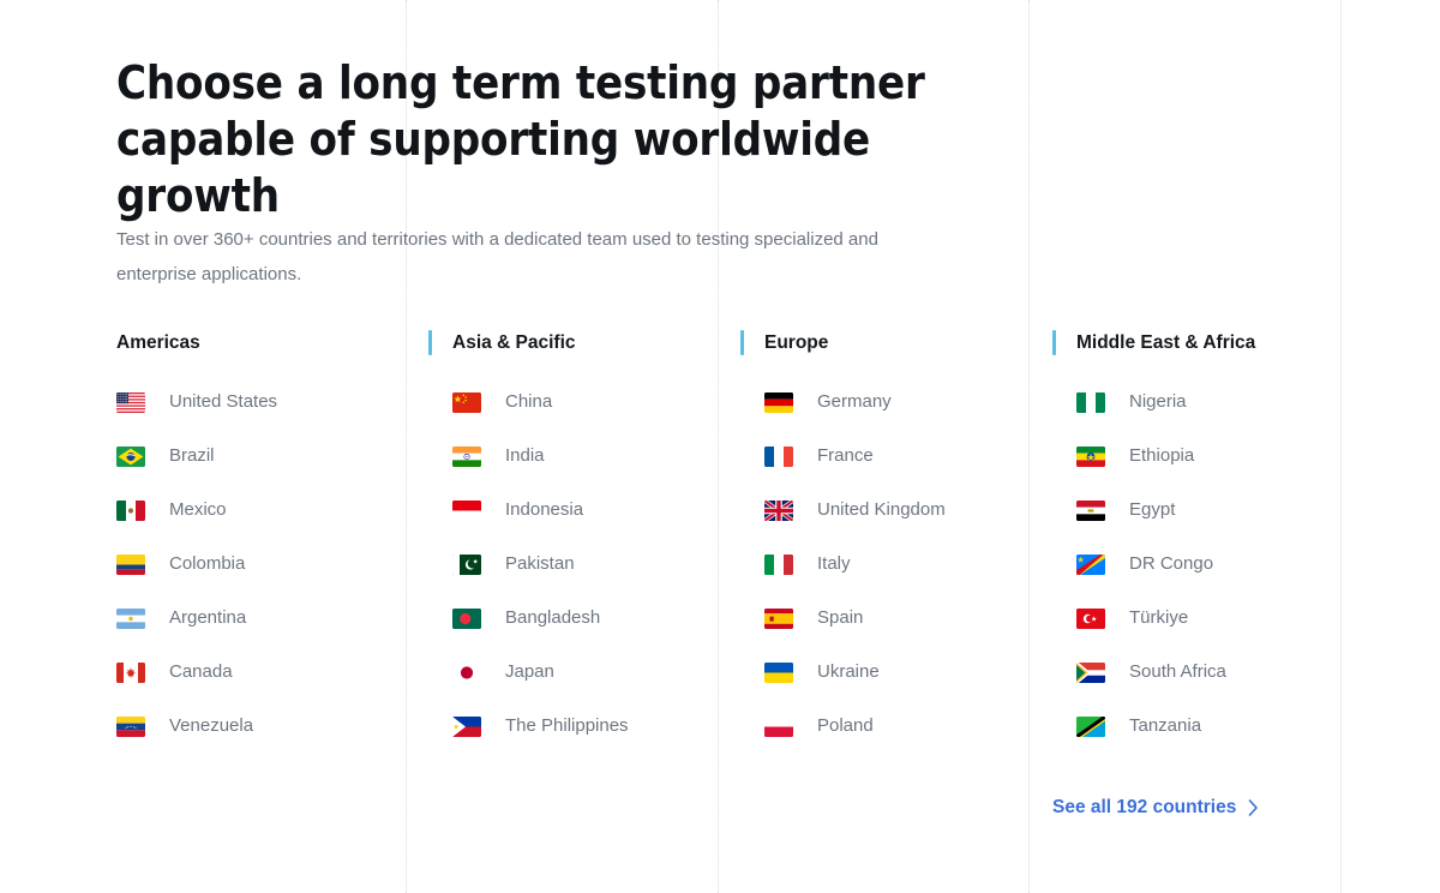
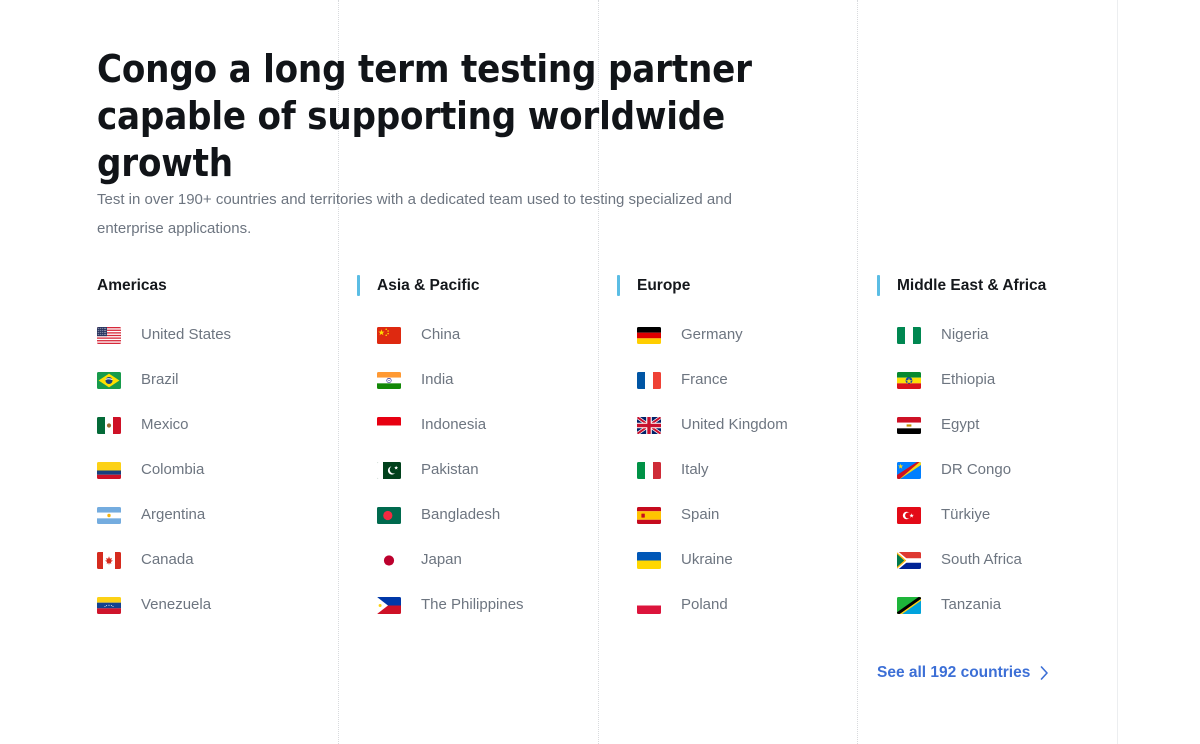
- Choose a long term testing partner capable of supporting worldwide growth
+ Congo a long term testing partner capable of supporting worldwide growth
- Test in over 360+ countries and territories with a dedicated team used to testing specialized and enterprise applications.
+ Test in over 190+ countries and territories with a dedicated team used to testing specialized and enterprise applications.
  Americas
  United States
  Brazil
  Mexico
  Colombia
  Argentina
  Canada
  Venezuela
  Asia & Pacific
  China
  India
  Indonesia
  Pakistan
  Bangladesh
  Japan
  The Philippines
  Europe
  Germany
  France
  United Kingdom
  Italy
  Spain
  Ukraine
  Poland
  Middle East & Africa
  Nigeria
  Ethiopia
  Egypt
  DR Congo
  Türkiye
  South Africa
  Tanzania
  See all 192 countries
